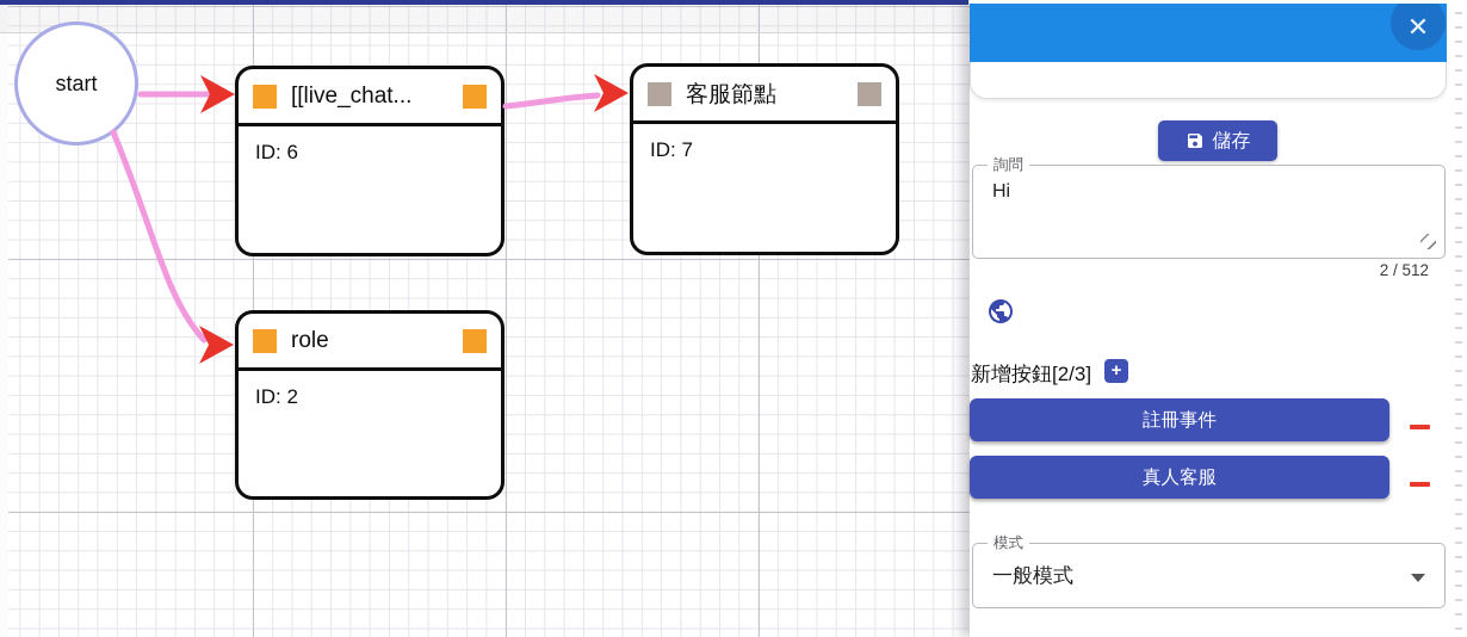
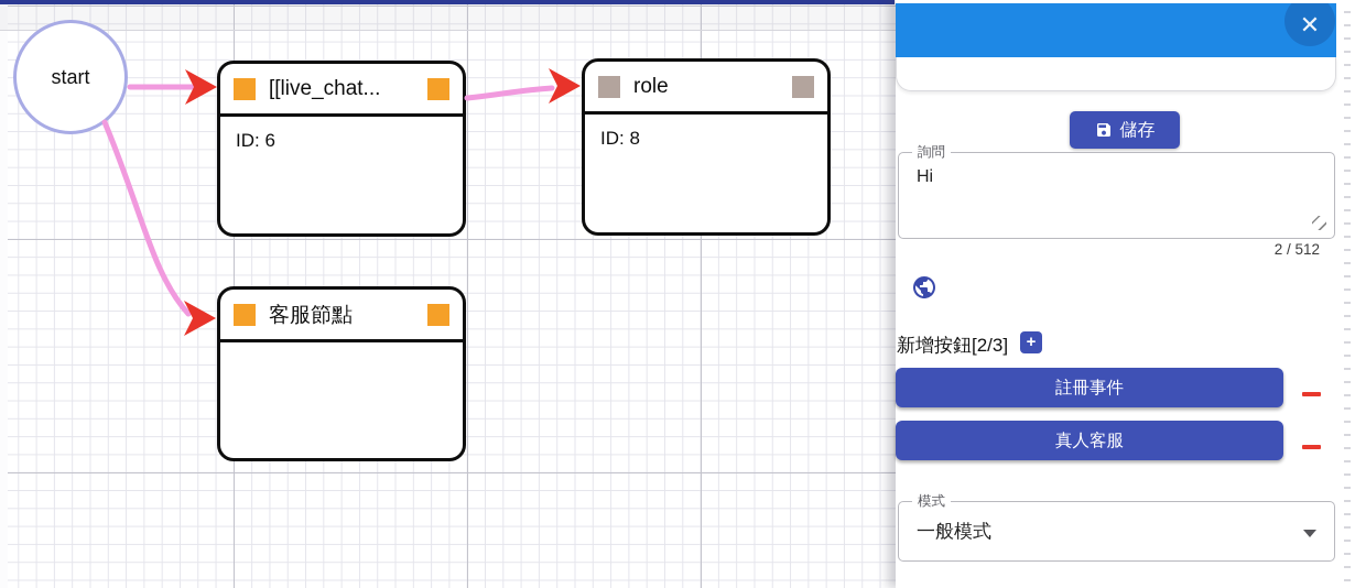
  start
  [[live_chat...
  ID: 6
- 客服節點
+ role
- ID: 7
+ ID: 8
- role
+ 客服節點
- ID: 2
  ✕
  儲存
  詢問
  Hi
  2 / 512
  新增按鈕[2/3]
  +
  註冊事件
  真人客服
  模式
  一般模式
